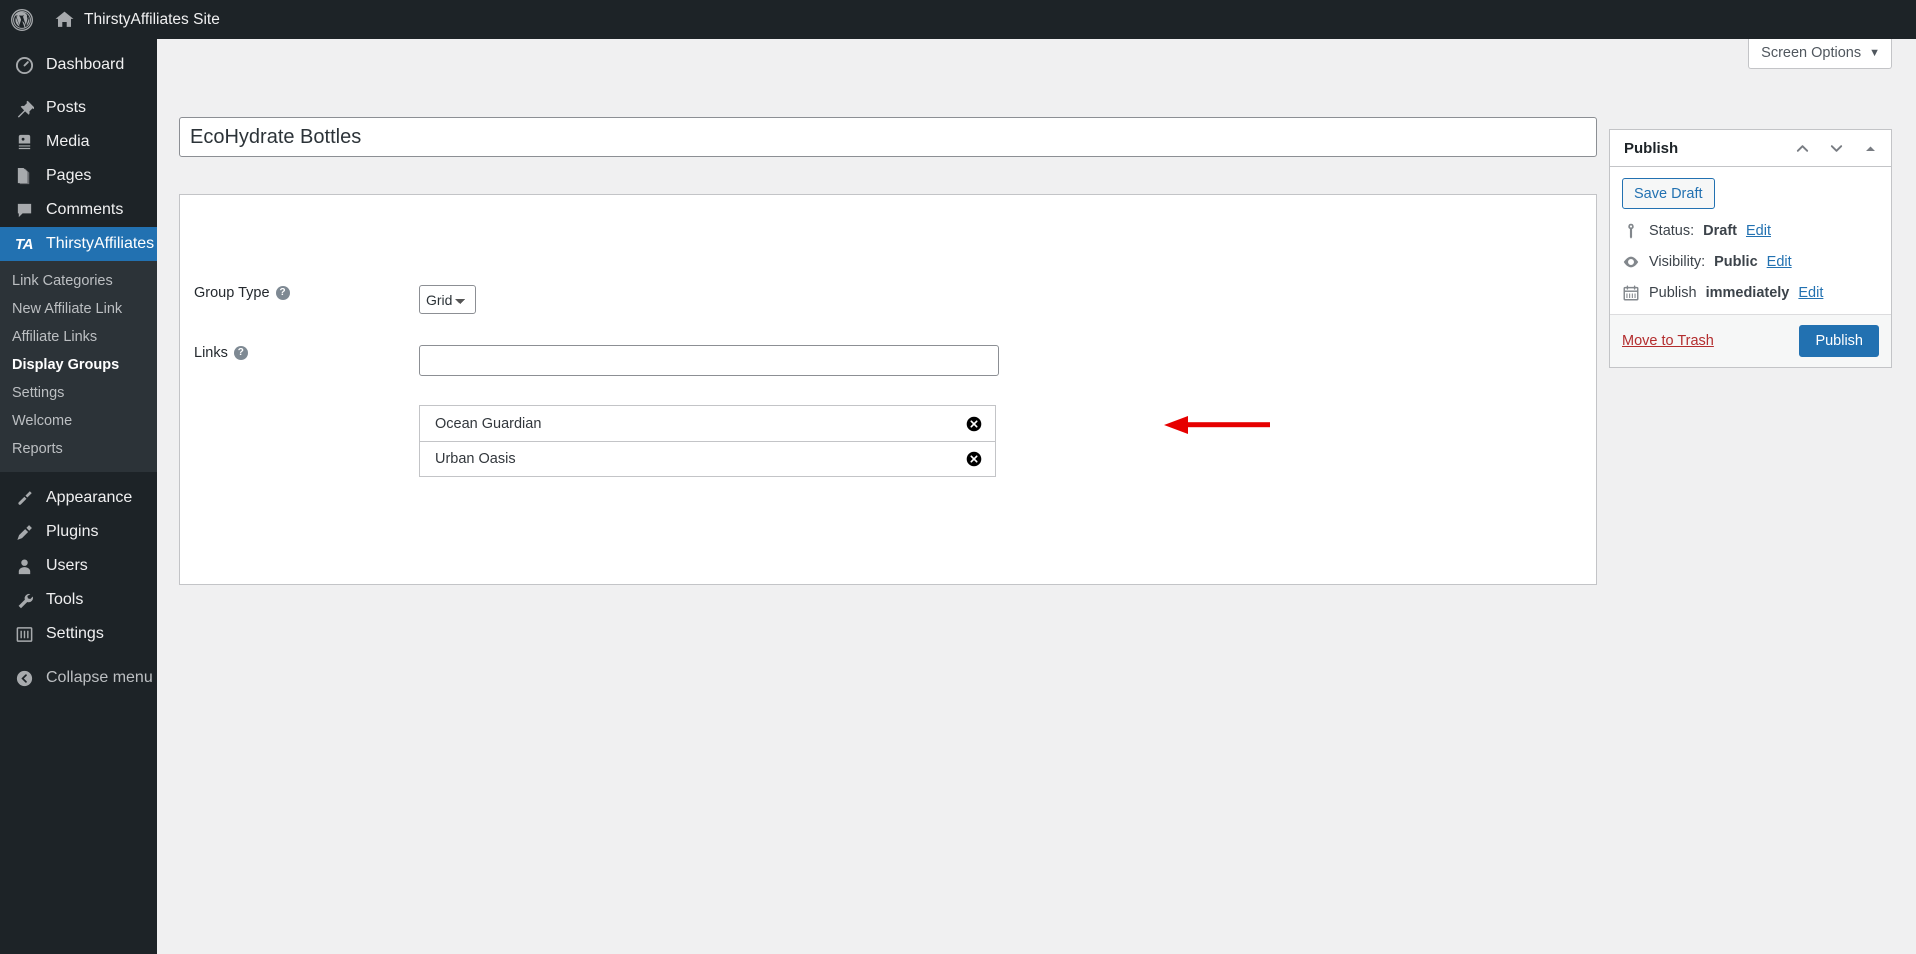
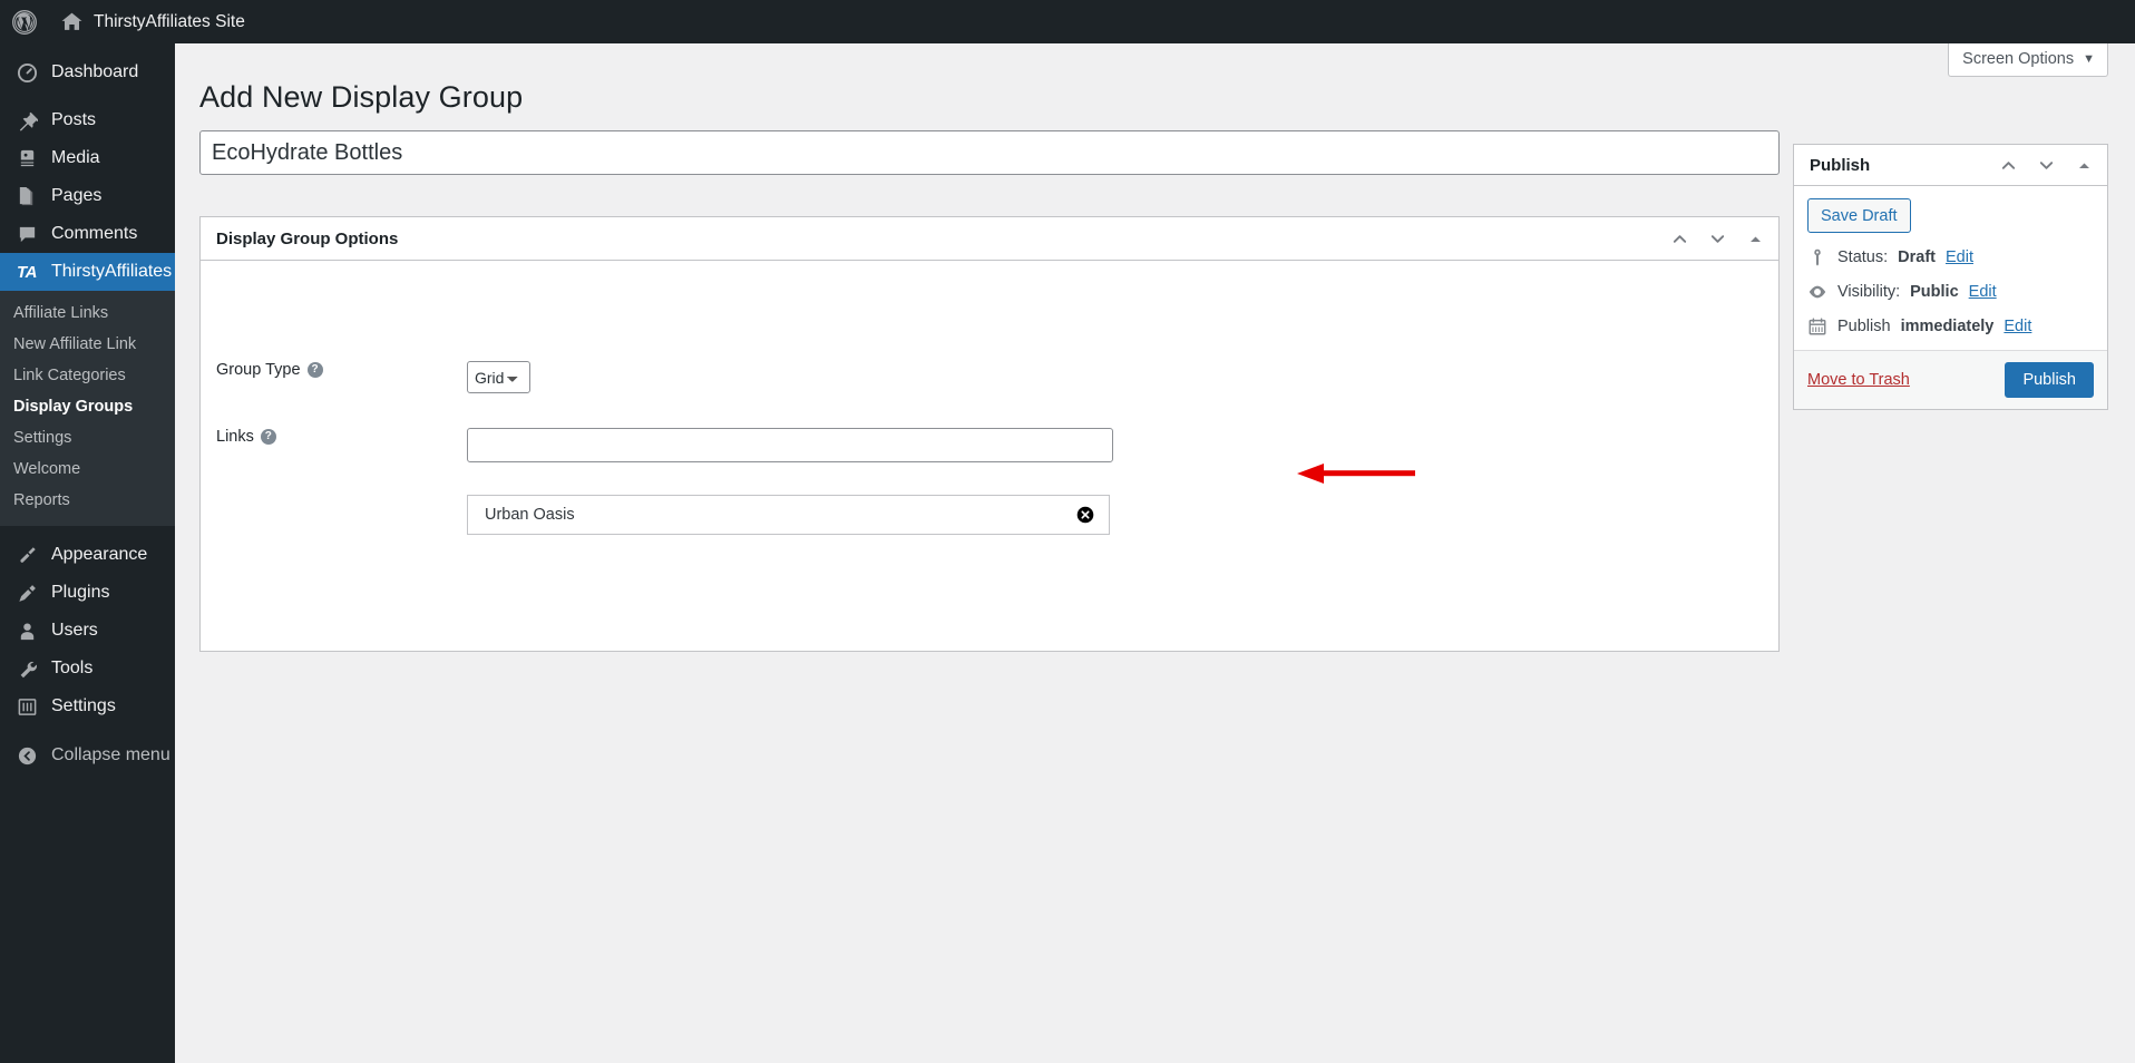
  ThirstyAffiliates Site
  Dashboard
  Posts
  Media
  Pages
  Comments
  TA
  ThirstyAffiliates
- Link Categories
+ Affiliate Links
  New Affiliate Link
- Affiliate Links
+ Link Categories
  Display Groups
  Settings
  Welcome
  Reports
  Appearance
  Plugins
  Users
  Tools
  Settings
  Collapse menu
  Screen Options
  ▼
+ Add New Display Group
  EcoHydrate Bottles
+ Display Group Options
  Group Type
  ?
  Grid
  Links
  ?
- Ocean Guardian
  Urban Oasis
  Publish
  Save Draft
  Status:
  Draft
  Edit
  Visibility:
  Public
  Edit
  Publish
  immediately
  Edit
  Move to Trash
  Publish
